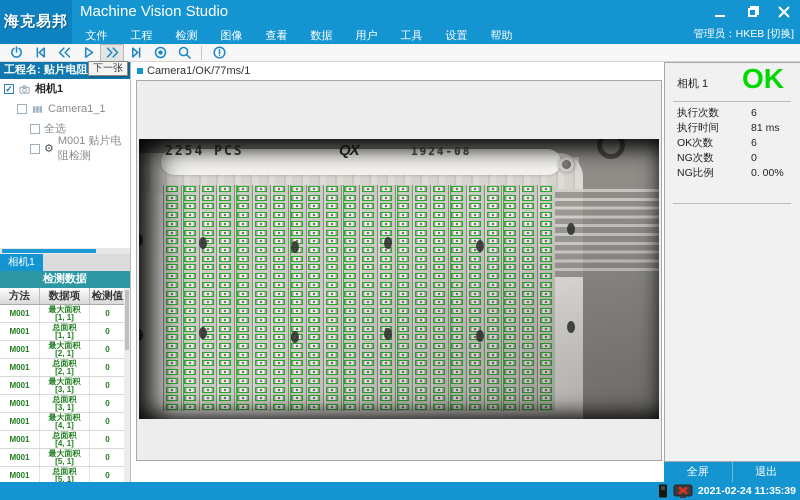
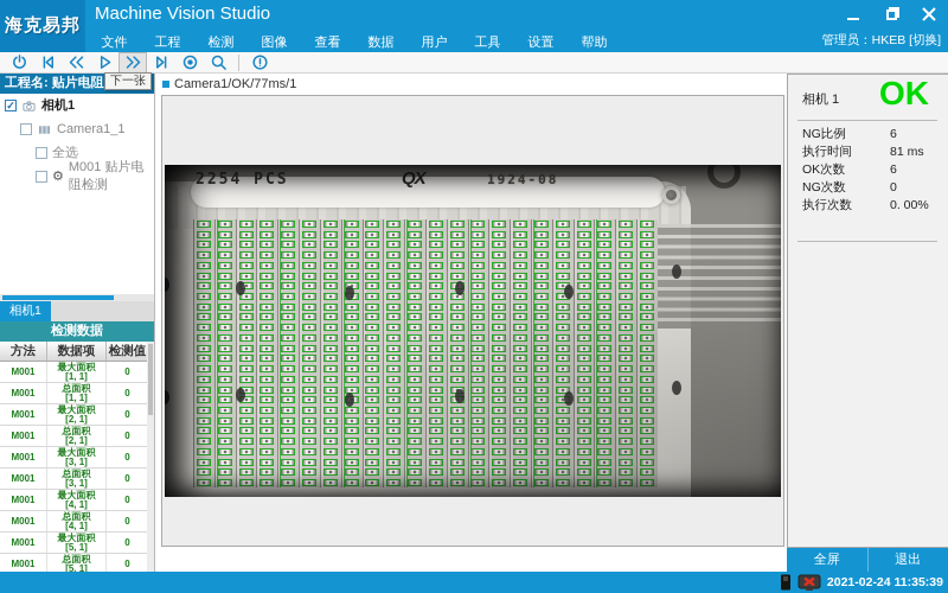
  Machine Vision Studio
  海克易邦
  文件 工程 检测 图像 查看 数据 用户 工具 设置 帮助
  管理员：HKEB [切换]
  下一张
  工程名: 贴片电阻
  ✓
  相机1
  Camera1_1
  全选
  ⚙
  M001 贴片电阻检测
  相机1
  检测数据
  方法
  数据项
  检测值
  M001
  最大面积
  [1, 1]
  0
  M001
  总面积
  [1, 1]
  0
  M001
  最大面积
  [2, 1]
  0
  M001
  总面积
  [2, 1]
  0
  M001
  最大面积
  [3, 1]
  0
  M001
  总面积
  [3, 1]
  0
  M001
  最大面积
  [4, 1]
  0
  M001
  总面积
  [4, 1]
  0
  M001
  最大面积
  [5, 1]
  0
  M001
  总面积
  [5, 1]
  0
  Camera1/OK/77ms/1
  相机 1
  OK
- 执行次数
+ NG比例
  6
  执行时间
  81 ms
  OK次数
  6
  NG次数
  0
- NG比例
+ 执行次数
  0. 00%
  全屏
  退出
  2021-02-24 11:35:39
